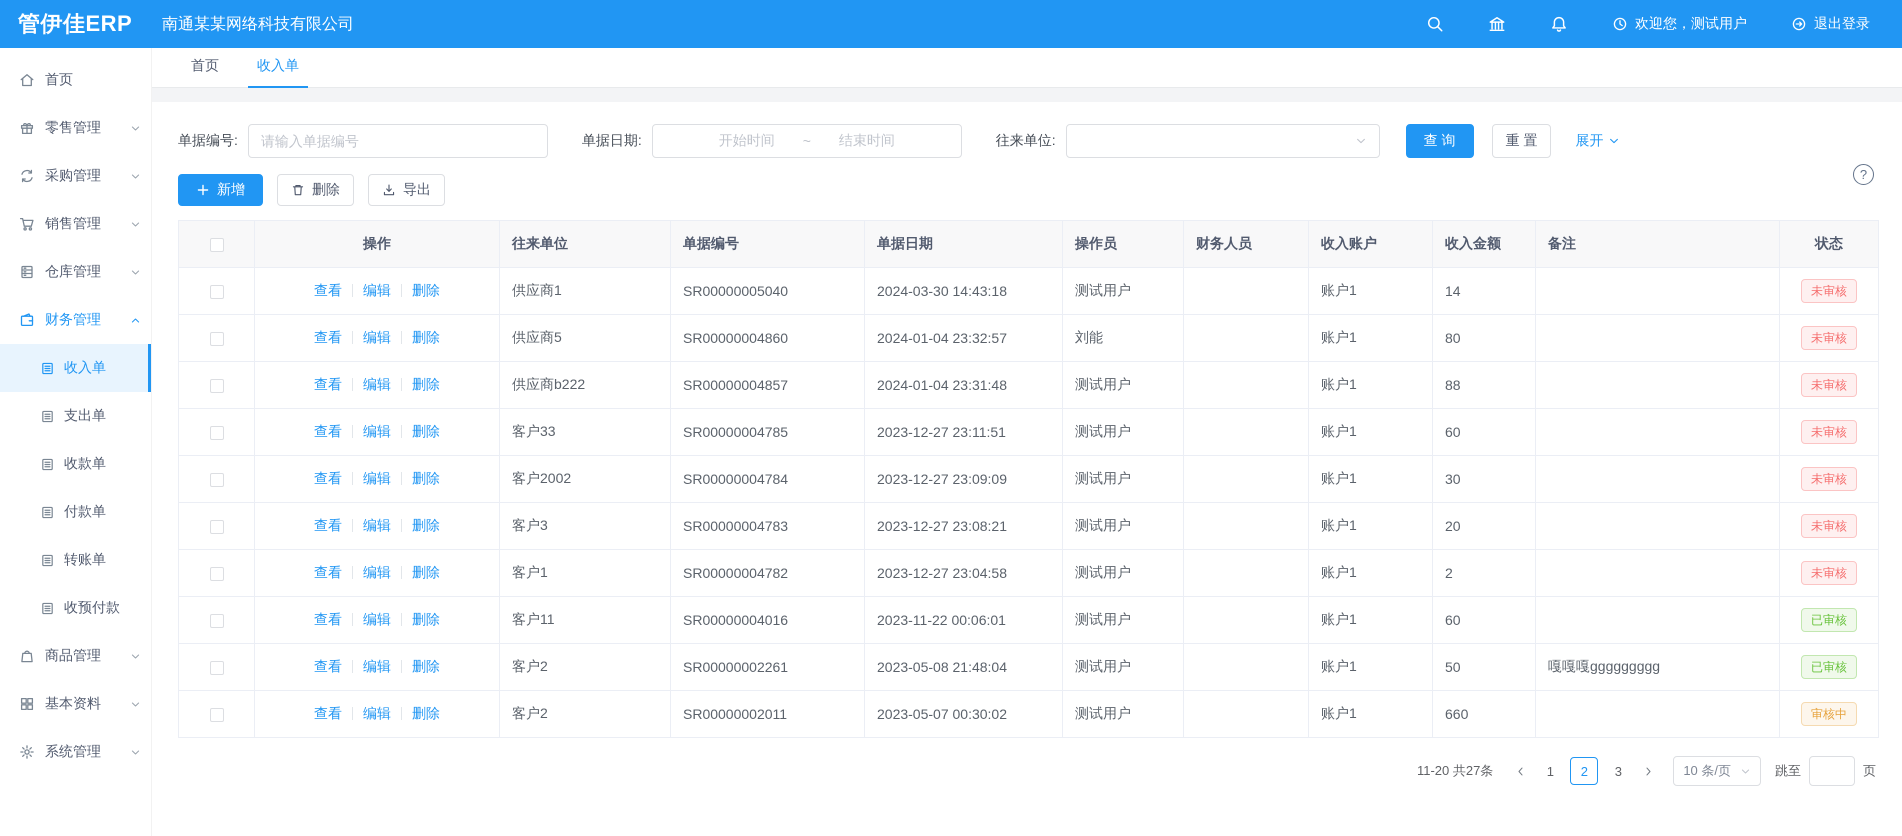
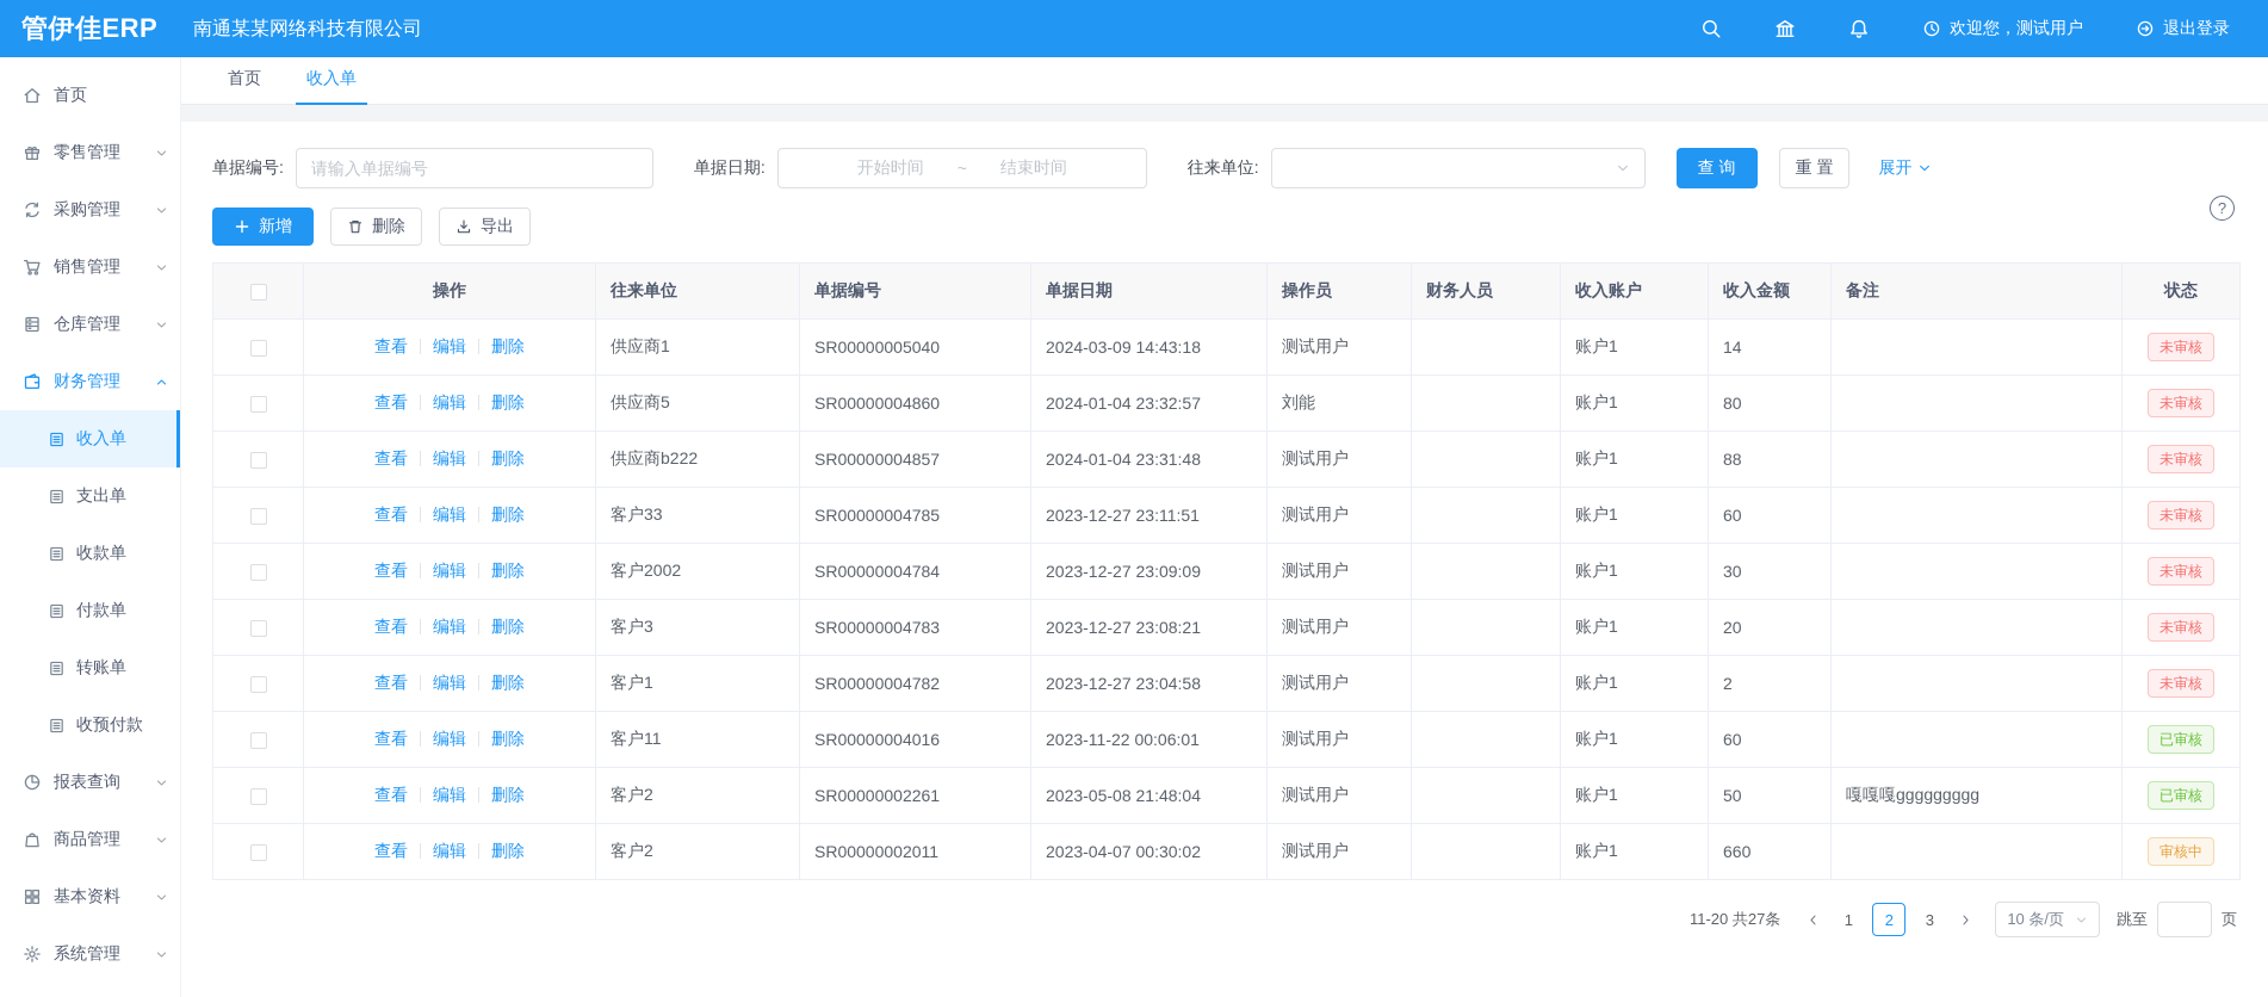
  管伊佳ERP
  南通某某网络科技有限公司
  欢迎您，测试用户
  退出登录
  首页
  零售管理
  采购管理
  销售管理
  仓库管理
  财务管理
  收入单
  支出单
  收款单
  付款单
  转账单
  收预付款
+ 报表查询
  商品管理
  基本资料
  系统管理
  首页
  收入单
  单据编号:
  请输入单据编号
  单据日期:
  开始时间
  ~
  结束时间
  往来单位:
  查 询
  重 置
  展开
  ?
  新增
  删除
  导出
  	操作	往来单位	单据编号	单据日期	操作员	财务人员	收入账户	收入金额	备注	状态
- 	查看 编辑 删除	供应商1	SR00000005040	2024-03-30 14:43:18	测试用户		账户1	14		未审核
+ 	查看 编辑 删除	供应商1	SR00000005040	2024-03-09 14:43:18	测试用户		账户1	14		未审核
  	查看 编辑 删除	供应商5	SR00000004860	2024-01-04 23:32:57	刘能		账户1	80		未审核
  	查看 编辑 删除	供应商b222	SR00000004857	2024-01-04 23:31:48	测试用户		账户1	88		未审核
  	查看 编辑 删除	客户33	SR00000004785	2023-12-27 23:11:51	测试用户		账户1	60		未审核
  	查看 编辑 删除	客户2002	SR00000004784	2023-12-27 23:09:09	测试用户		账户1	30		未审核
  	查看 编辑 删除	客户3	SR00000004783	2023-12-27 23:08:21	测试用户		账户1	20		未审核
  	查看 编辑 删除	客户1	SR00000004782	2023-12-27 23:04:58	测试用户		账户1	2		未审核
  	查看 编辑 删除	客户11	SR00000004016	2023-11-22 00:06:01	测试用户		账户1	60		已审核
  	查看 编辑 删除	客户2	SR00000002261	2023-05-08 21:48:04	测试用户		账户1	50	嘎嘎嘎ggggggggg	已审核
- 	查看 编辑 删除	客户2	SR00000002011	2023-05-07 00:30:02	测试用户		账户1	660		审核中
+ 	查看 编辑 删除	客户2	SR00000002011	2023-04-07 00:30:02	测试用户		账户1	660		审核中
  11-20 共27条
  1
  2
  3
  10 条/页
  跳至
  页
